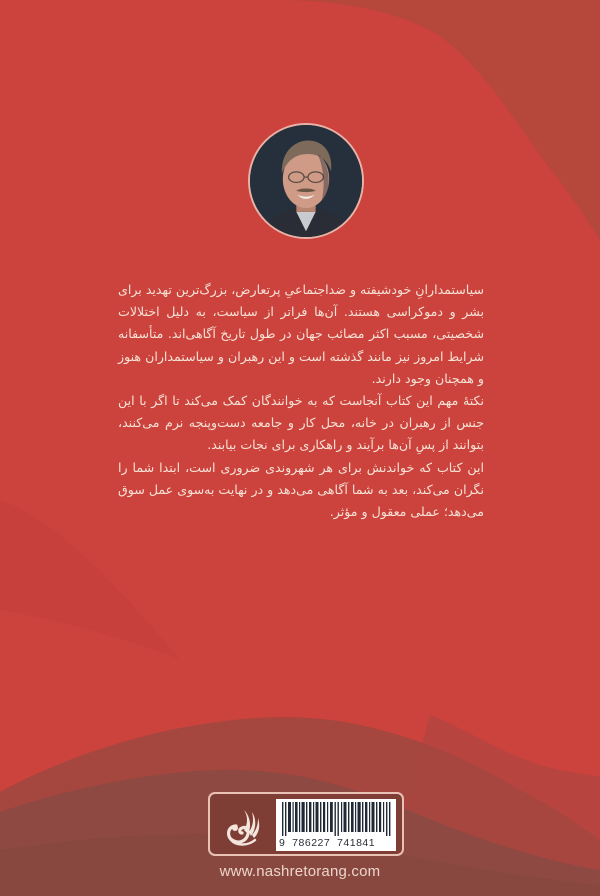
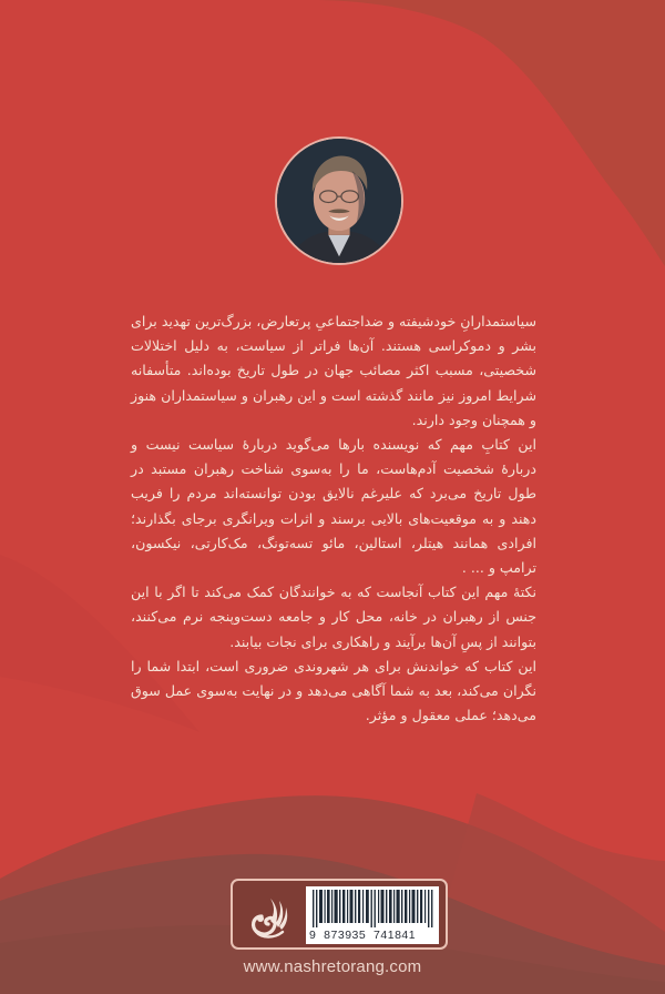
- سیاستمدارانِ خودشیفته و ضداجتماعیِ پرتعارض، بزرگ‌ترین تهدید برای بشر و دموکراسی هستند. آن‌ها فراتر از سیاست، به دلیل اختلالات شخصیتی، مسبب اکثر مصائب جهان در طول تاریخ آگاهی‌اند. متأسفانه شرایط امروز نیز مانند گذشته است و این رهبران و سیاستمداران هنوز و همچنان وجود دارند.
+ سیاستمدارانِ خودشیفته و ضداجتماعیِ پرتعارض، بزرگ‌ترین تهدید برای بشر و دموکراسی هستند. آن‌ها فراتر از سیاست، به دلیل اختلالات شخصیتی، مسبب اکثر مصائب جهان در طول تاریخ بوده‌اند. متأسفانه شرایط امروز نیز مانند گذشته است و این رهبران و سیاستمداران هنوز و همچنان وجود دارند.
+ این کتابِ مهم که نویسنده بارها می‌گوید دربارهٔ سیاست نیست و دربارهٔ شخصیت آدم‌هاست، ما را به‌سوی شناخت رهبران مستبد در طول تاریخ می‌برد که علیرغم نالایق بودن توانسته‌اند مردم را فریب دهند و به موقعیت‌های بالایی برسند و اثرات ویرانگری برجای بگذارند؛ افرادی همانند هیتلر، استالین، مائو تسه‌تونگ، مک‌کارتی، نیکسون، ترامپ و ... .
  نکتهٔ مهم این کتاب آنجاست که به خوانندگان کمک می‌کند تا اگر با این جنس از رهبران در خانه، محل کار و جامعه دست‌وپنجه نرم می‌کنند، بتوانند از پسِ آن‌ها برآیند و راهکاری برای نجات بیابند.
  این کتاب که خواندنش برای هر شهروندی ضروری است، ابتدا شما را نگران می‌کند، بعد به شما آگاهی می‌دهد و در نهایت به‌سوی عمل سوق می‌دهد؛ عملی معقول و مؤثر.
- 9 786227 741841
+ 9 873935 741841
  www.nashretorang.com
